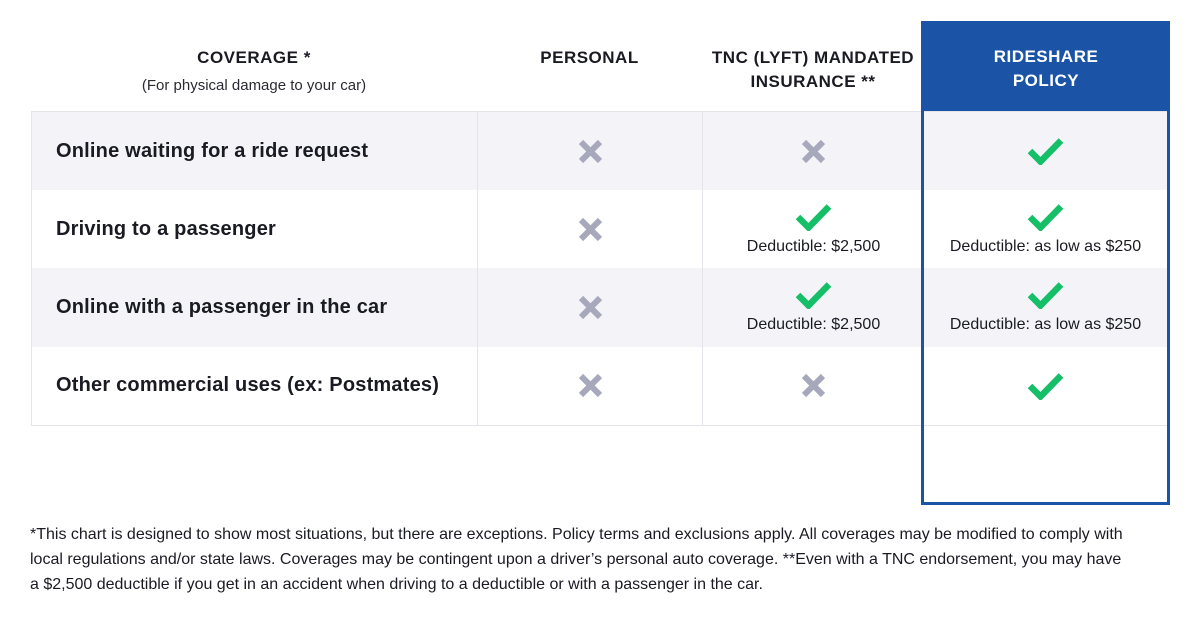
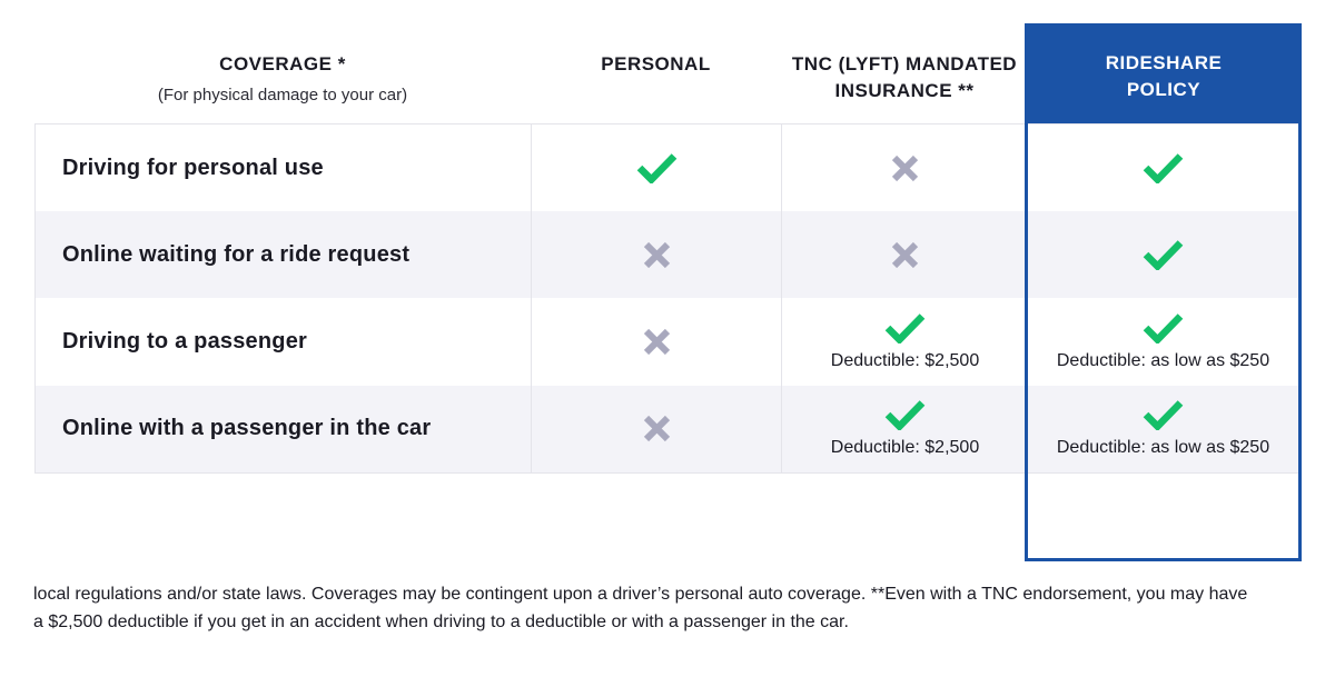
  COVERAGE *
  (For physical damage to your car)
  PERSONAL
  TNC (LYFT) MANDATED
  INSURANCE **
  RIDESHARE
  POLICY
+ Driving for personal use
  Online waiting for a ride request
  Driving to a passenger
  Deductible: $2,500
  Deductible: as low as $250
  Online with a passenger in the car
  Deductible: $2,500
  Deductible: as low as $250
- Other commercial uses (ex: Postmates)
- *This chart is designed to show most situations, but there are exceptions. Policy terms and exclusions apply. All coverages may be modified to comply with
  local regulations and/or state laws. Coverages may be contingent upon a driver’s personal auto coverage. **Even with a TNC endorsement, you may have
  a $2,500 deductible if you get in an accident when driving to a deductible or with a passenger in the car.
